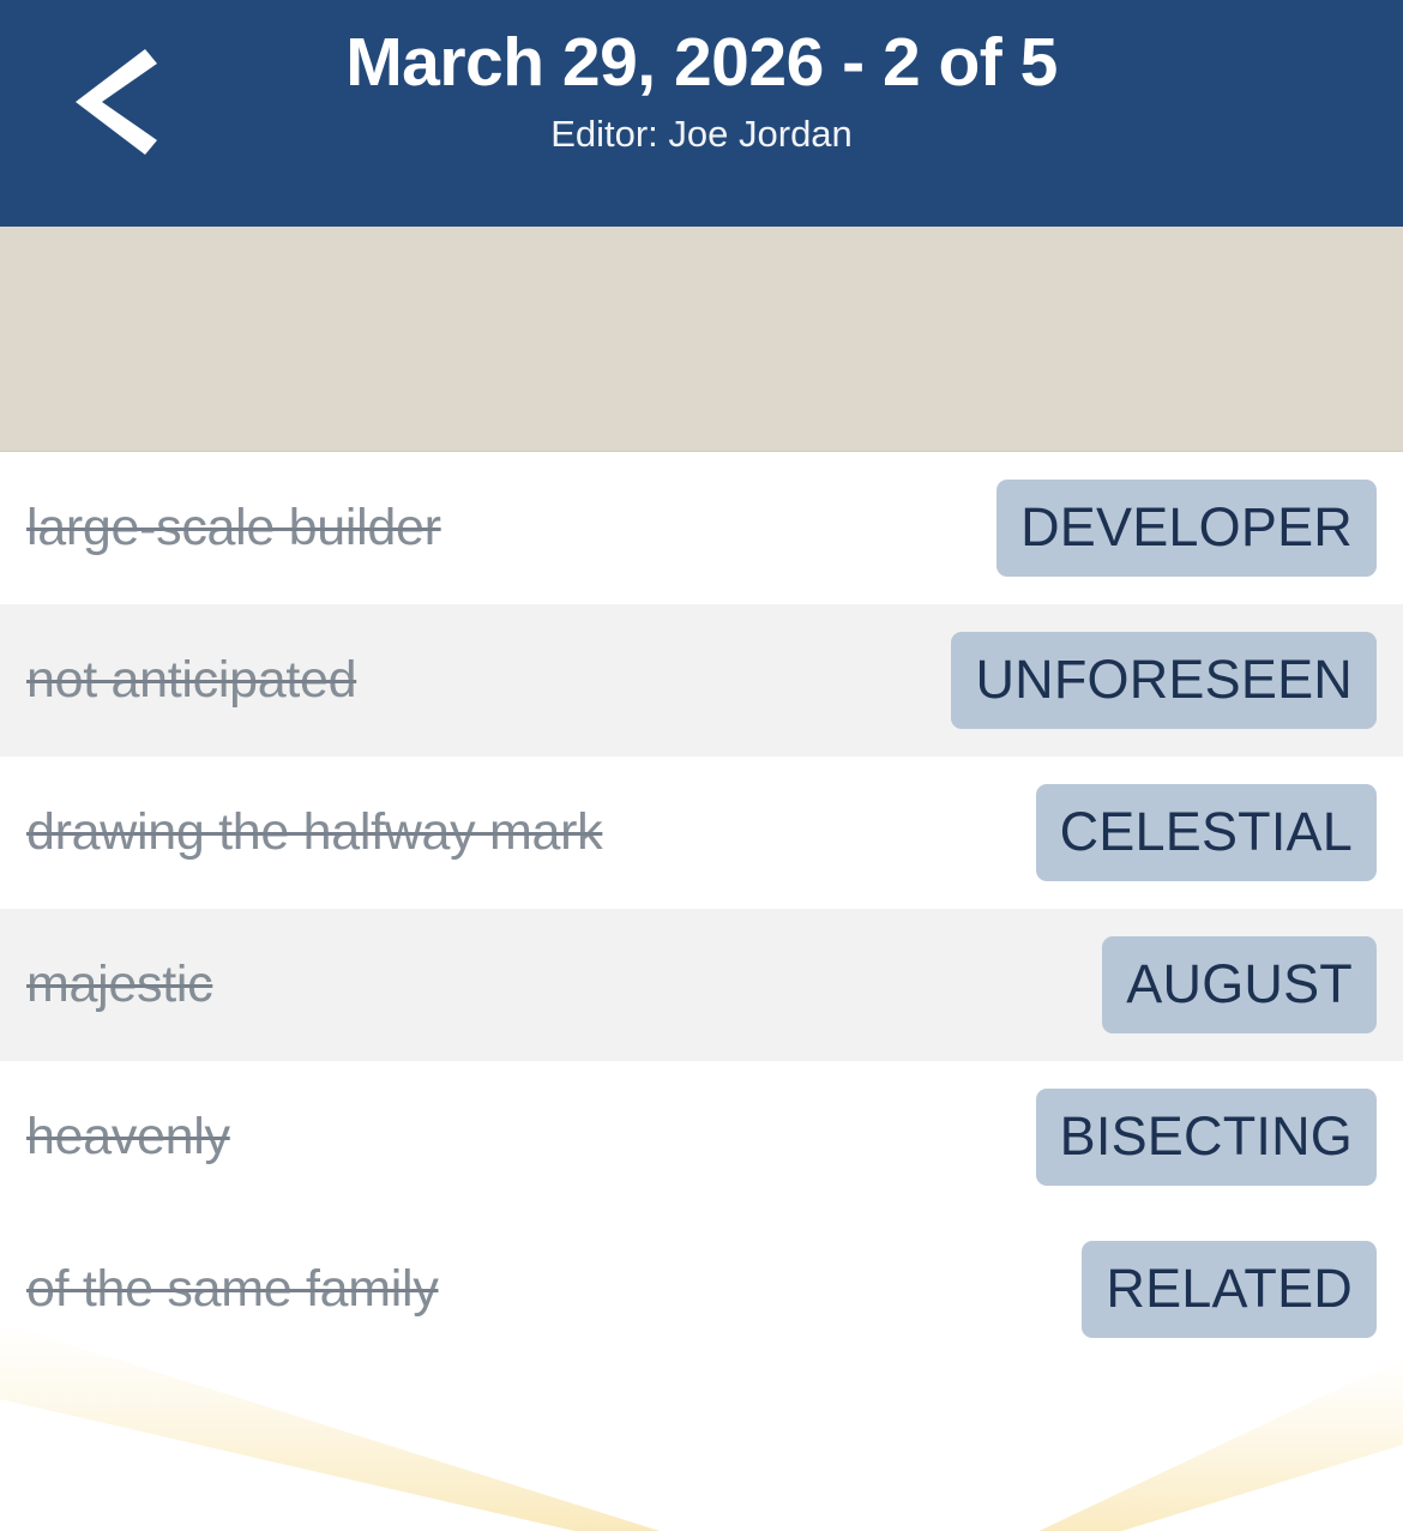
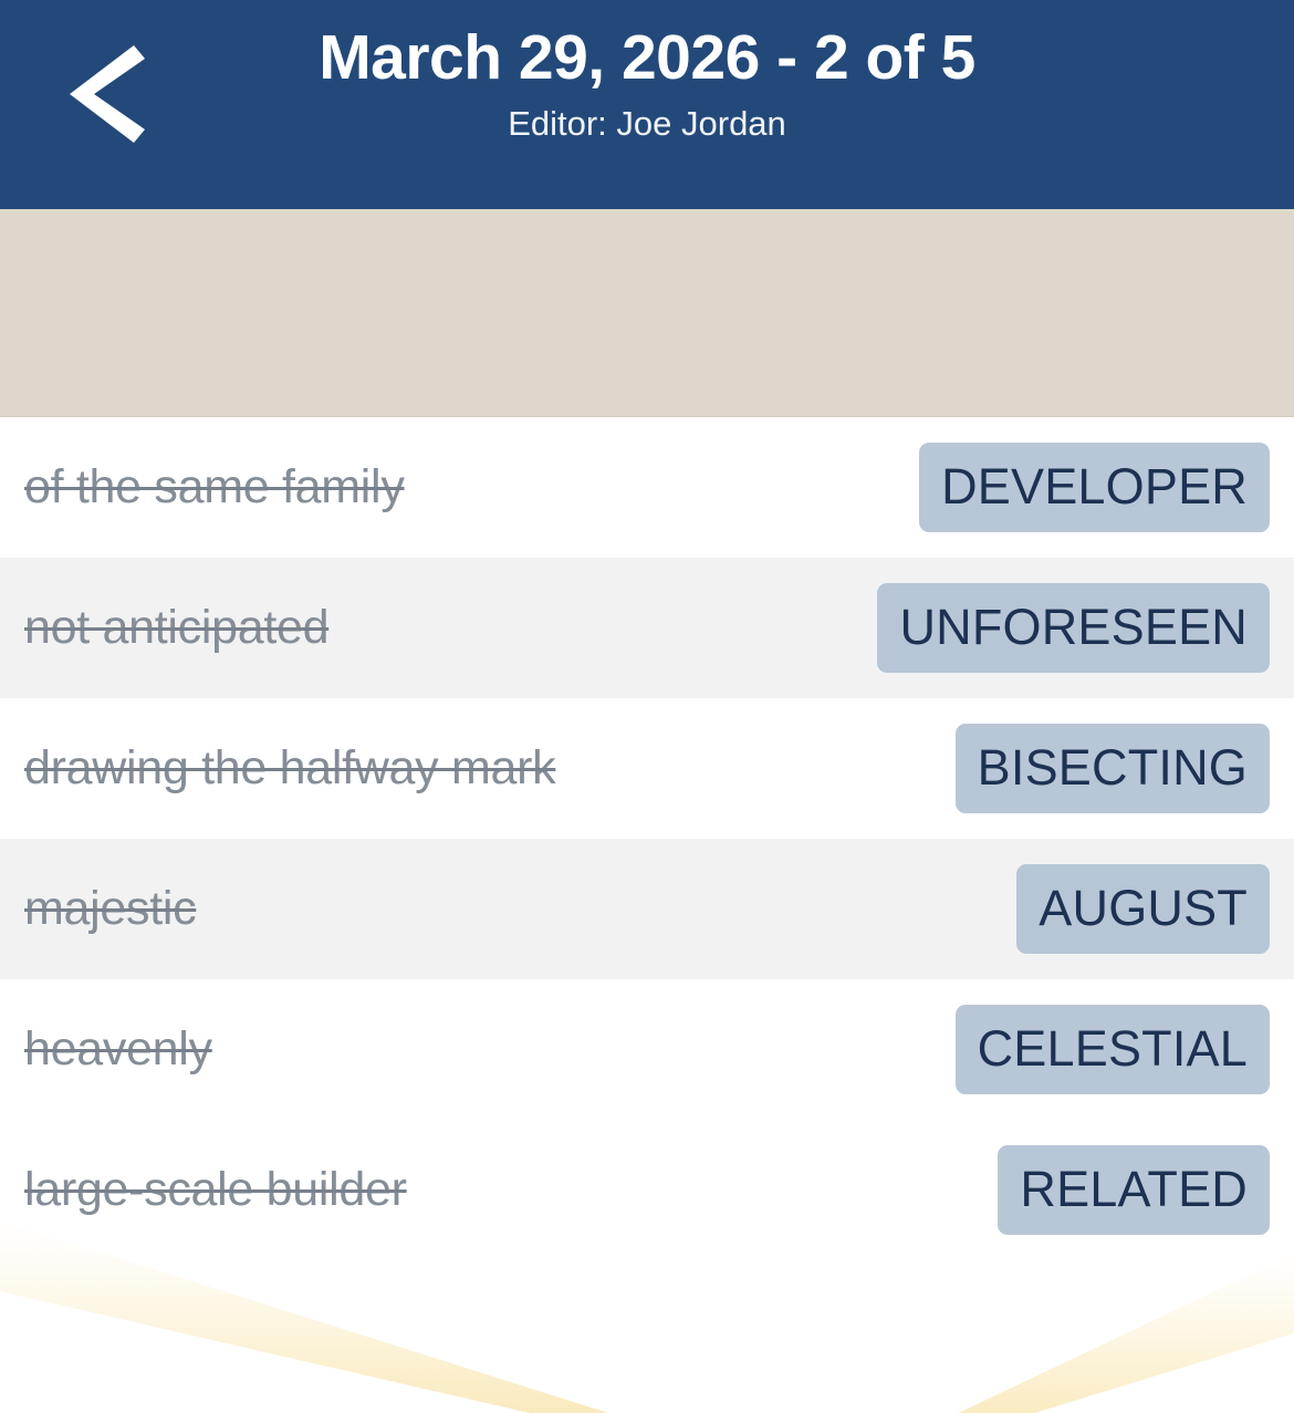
  March 29, 2026 - 2 of 5
  Editor: Joe Jordan
- large-scale builder
+ of the same family
  DEVELOPER
  not anticipated
  UNFORESEEN
  drawing the halfway mark
- CELESTIAL
+ BISECTING
  majestic
  AUGUST
  heavenly
- BISECTING
+ CELESTIAL
- of the same family
+ large-scale builder
  RELATED
